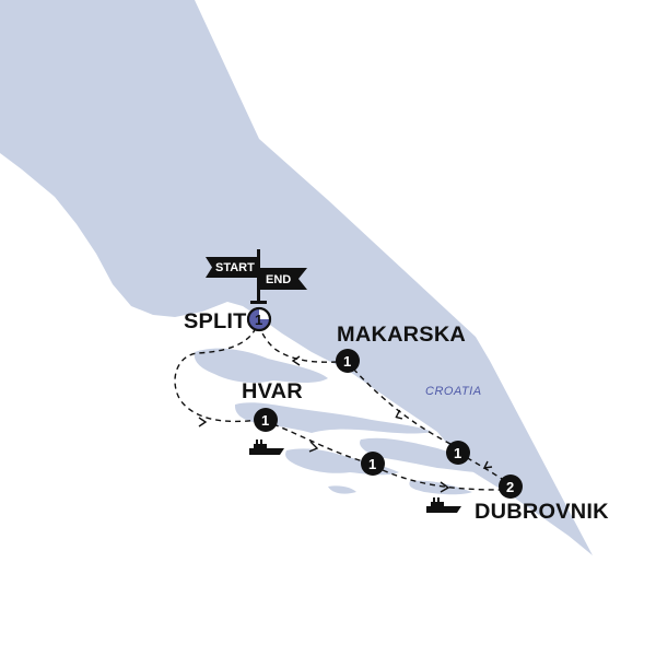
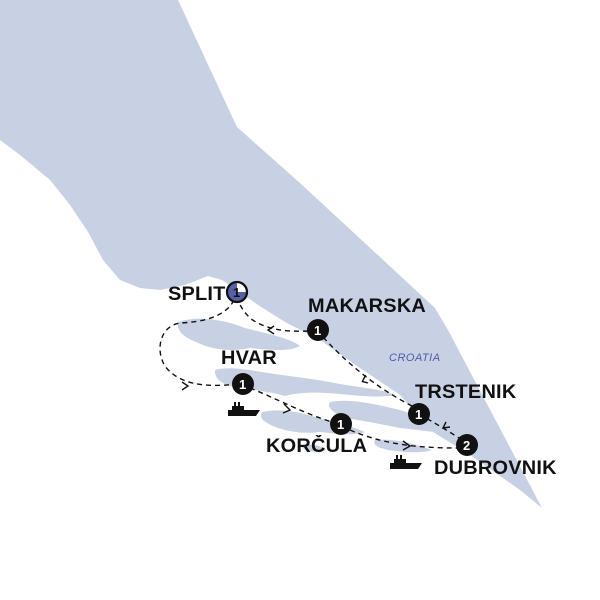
- START
- END
  1
  1
  1
  1
  1
  2
  SPLIT
  MAKARSKA
  HVAR
+ KORČULA
+ TRSTENIK
  DUBROVNIK
  CROATIA
